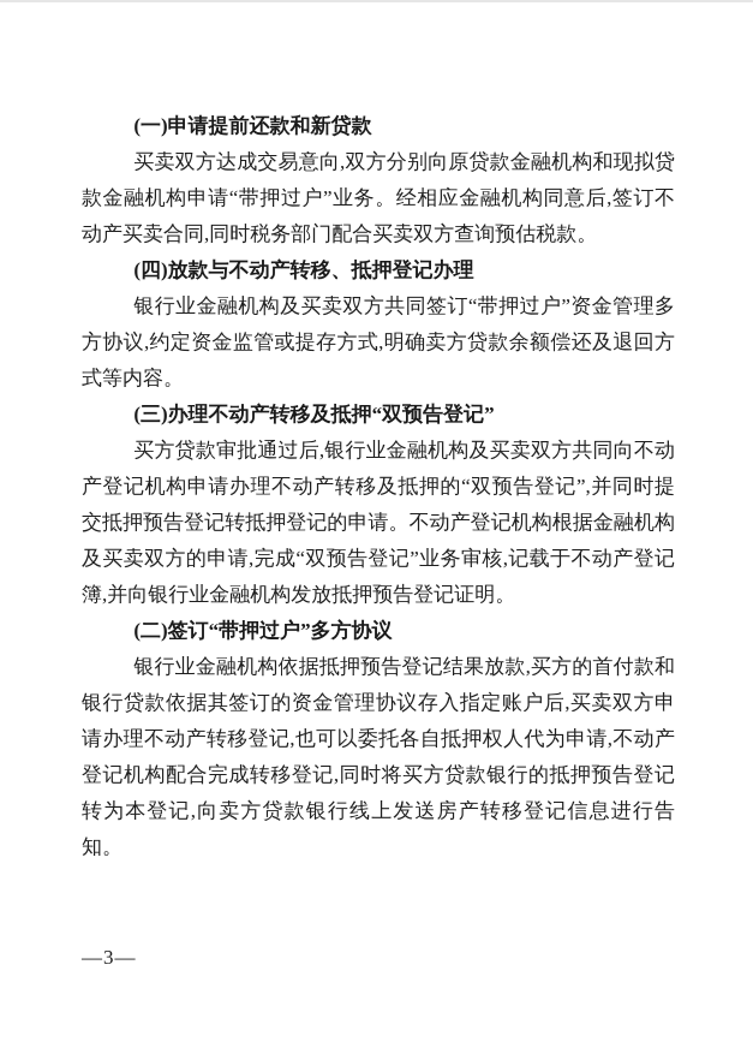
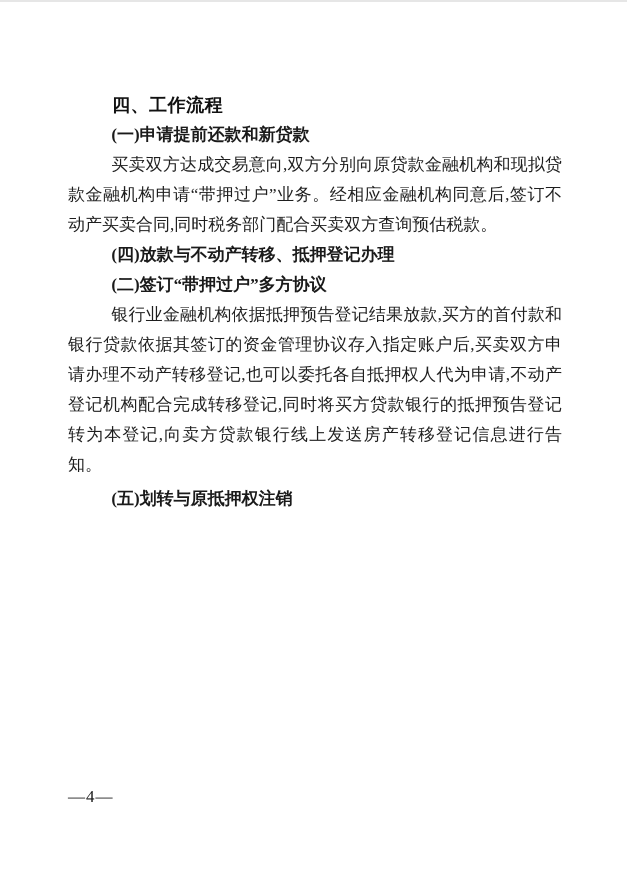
+ 四、工作流程
  (一)申请提前还款和新贷款
  买卖双方达成交易意向,双方分别向原贷款金融机构和现拟贷款金融机构申请“带押过户”业务。经相应金融机构同意后,签订不动产买卖合同,同时税务部门配合买卖双方查询预估税款。
  (四)放款与不动产转移、抵押登记办理
- 银行业金融机构及买卖双方共同签订“带押过户”资金管理多方协议,约定资金监管或提存方式,明确卖方贷款余额偿还及退回方式等内容。
- (三)办理不动产转移及抵押“双预告登记”
- 买方贷款审批通过后,银行业金融机构及买卖双方共同向不动产登记机构申请办理不动产转移及抵押的“双预告登记”,并同时提交抵押预告登记转抵押登记的申请。不动产登记机构根据金融机构及买卖双方的申请,完成“双预告登记”业务审核,记载于不动产登记簿,并向银行业金融机构发放抵押预告登记证明。
  (二)签订“带押过户”多方协议
  银行业金融机构依据抵押预告登记结果放款,买方的首付款和银行贷款依据其签订的资金管理协议存入指定账户后,买卖双方申请办理不动产转移登记,也可以委托各自抵押权人代为申请,不动产登记机构配合完成转移登记,同时将买方贷款银行的抵押预告登记转为本登记,向卖方贷款银行线上发送房产转移登记信息进行告知。
+ (五)划转与原抵押权注销
- —3—
+ —4—
